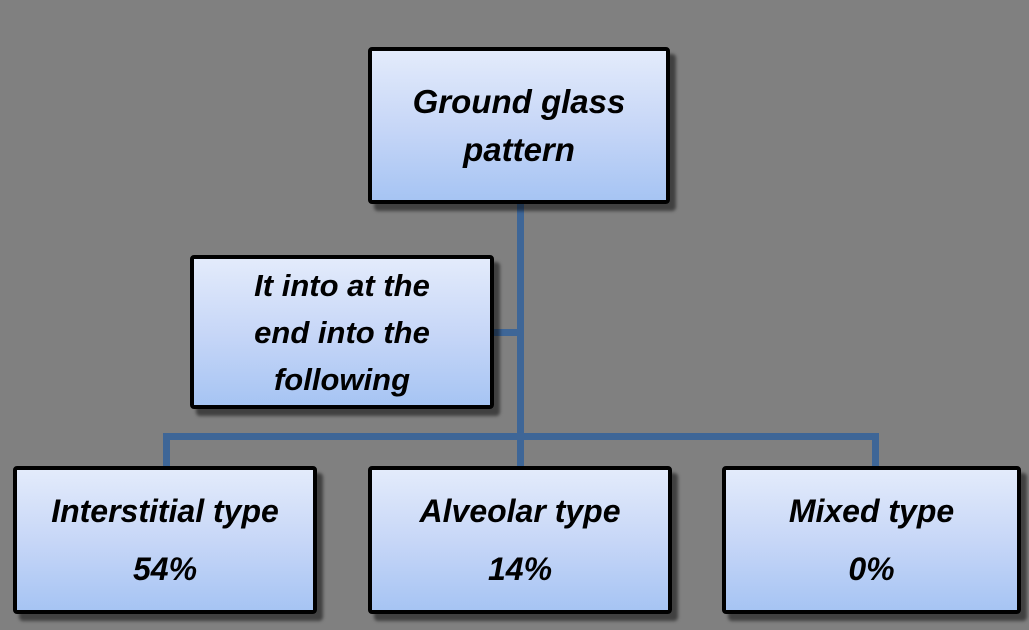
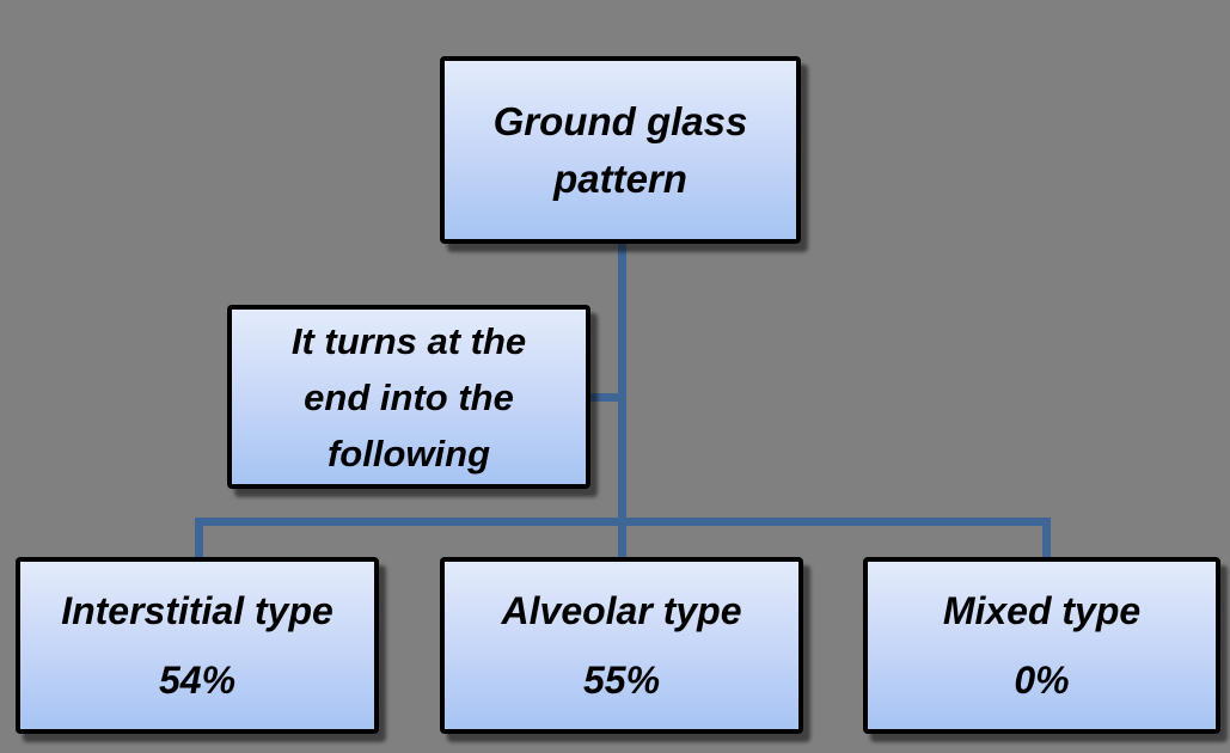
  Ground glass pattern
- It into at the end into the following
+ It turns at the end into the following
  Interstitial type
  54%
  Alveolar type
- 14%
+ 55%
  Mixed type
  0%
